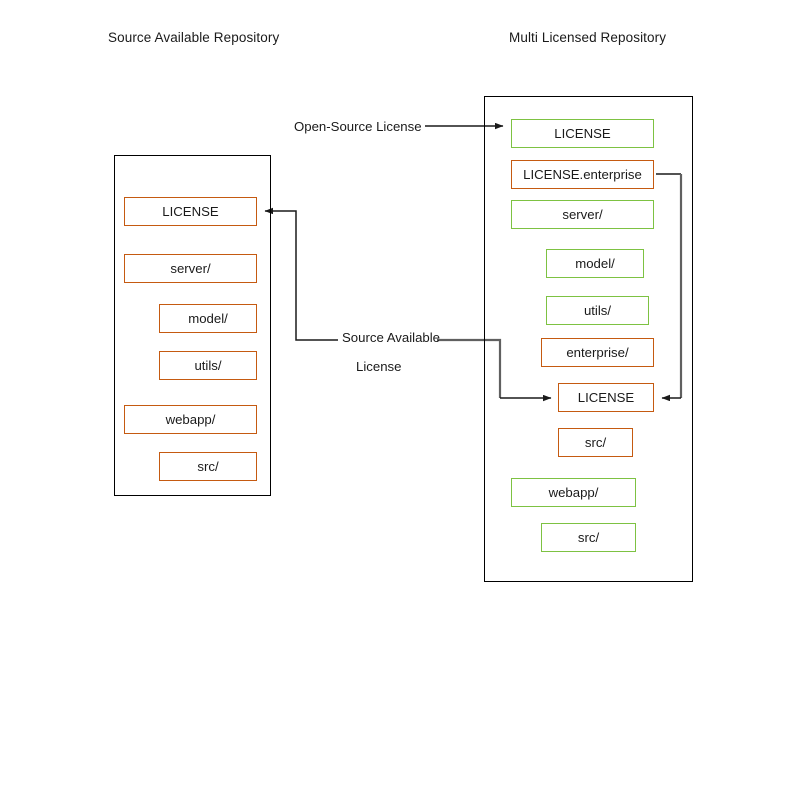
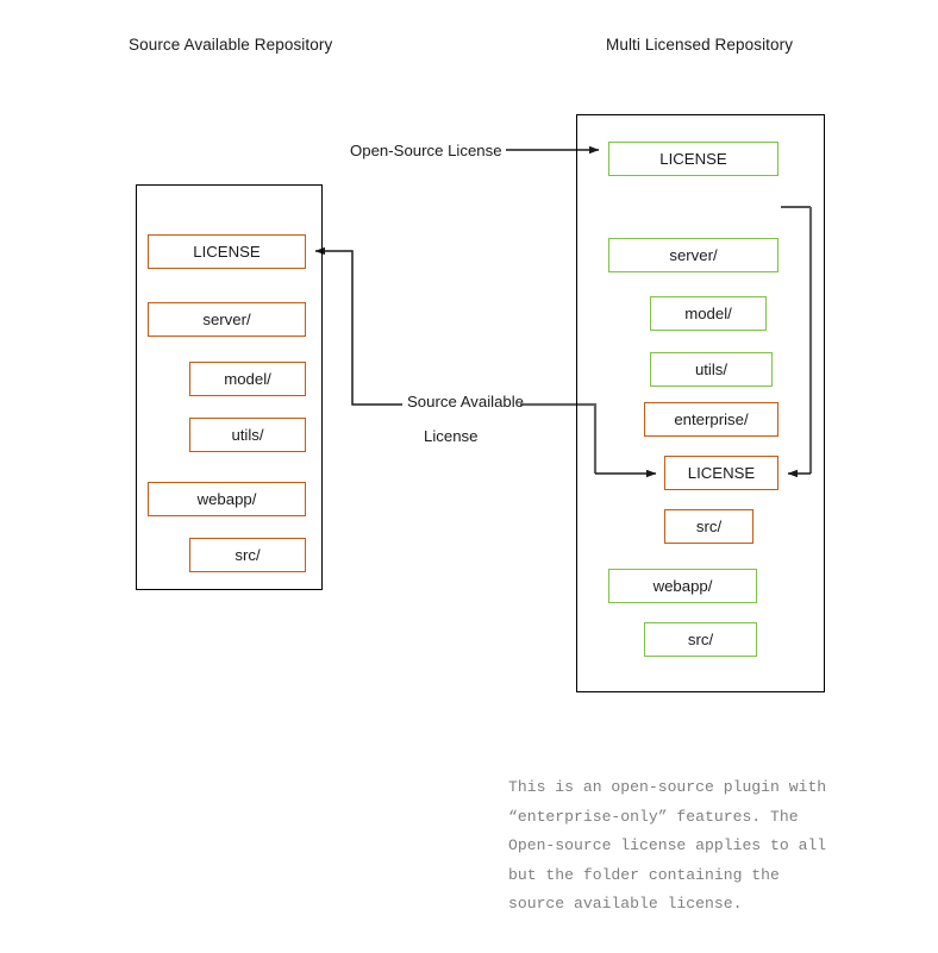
  Source Available Repository
  Multi Licensed Repository
  LICENSE
  server/
  model/
  utils/
  webapp/
  src/
  LICENSE
- LICENSE.enterprise
  server/
  model/
  utils/
  enterprise/
  LICENSE
  src/
  webapp/
  src/
  Open-Source License
  Source Available
  License
+ This is an open-source plugin with
+ “enter­prise-only” features. The
+ Open-source license applies to all
+ but the folder containing the
+ source available license.
